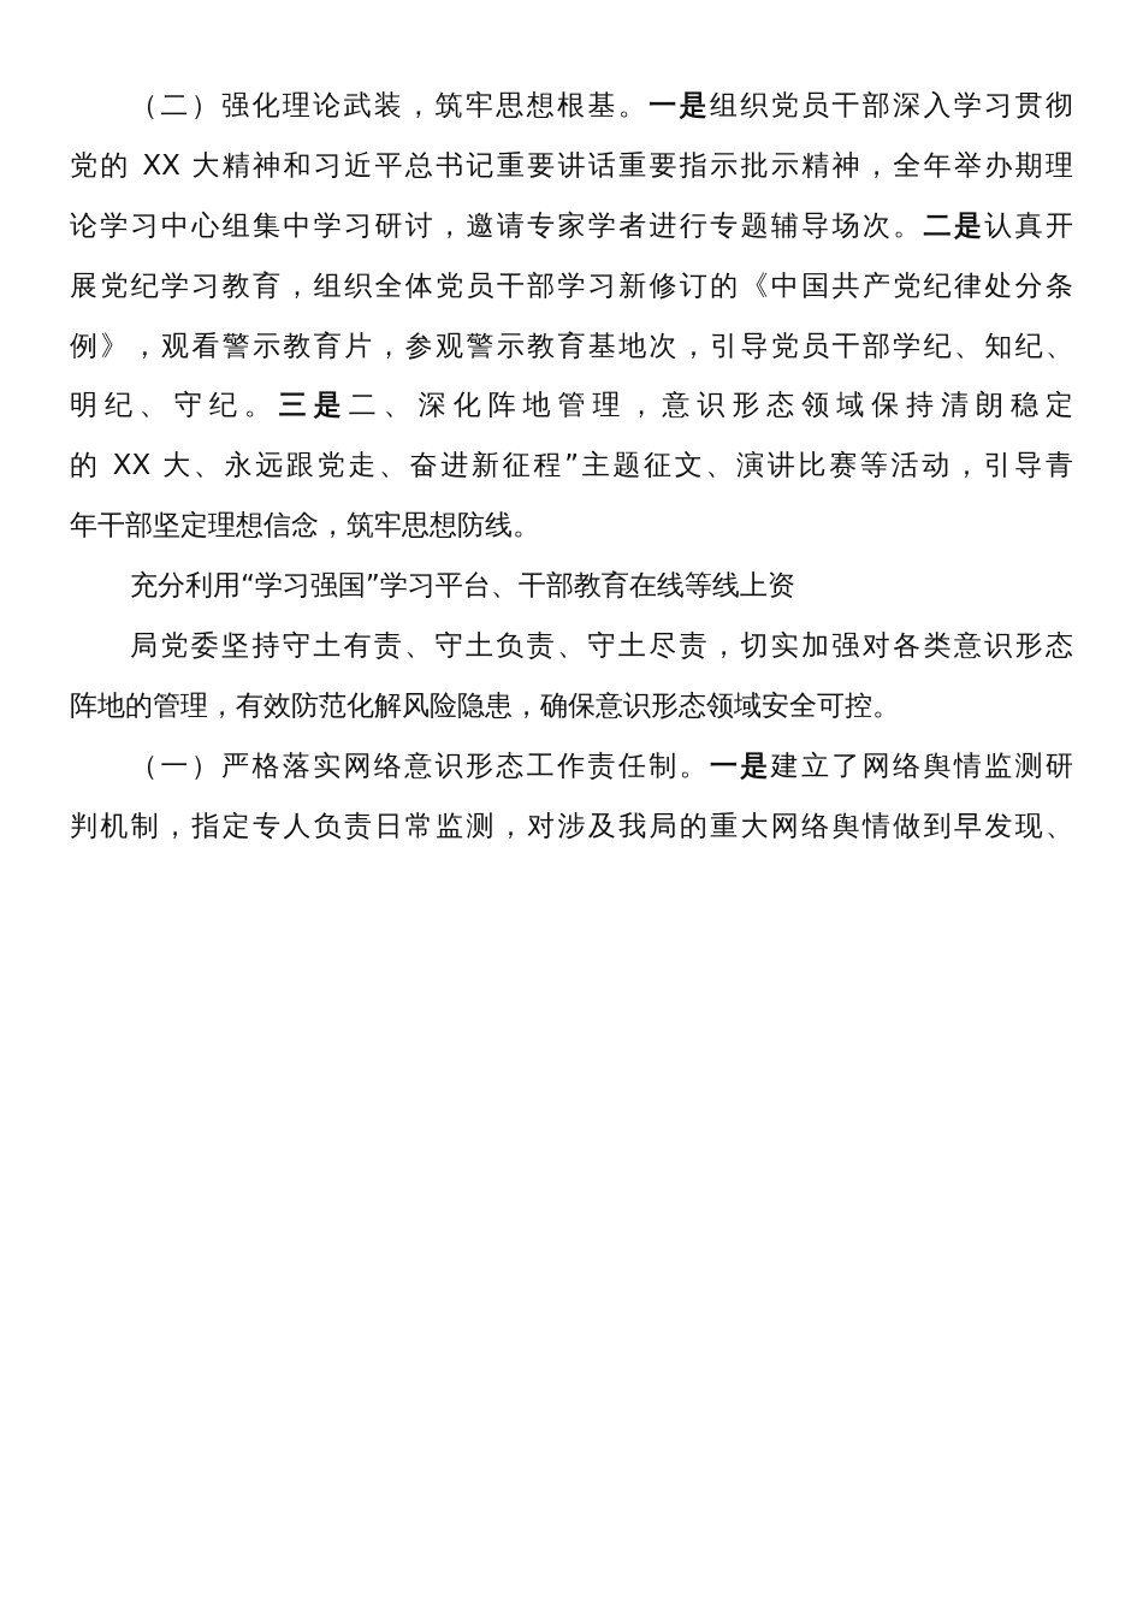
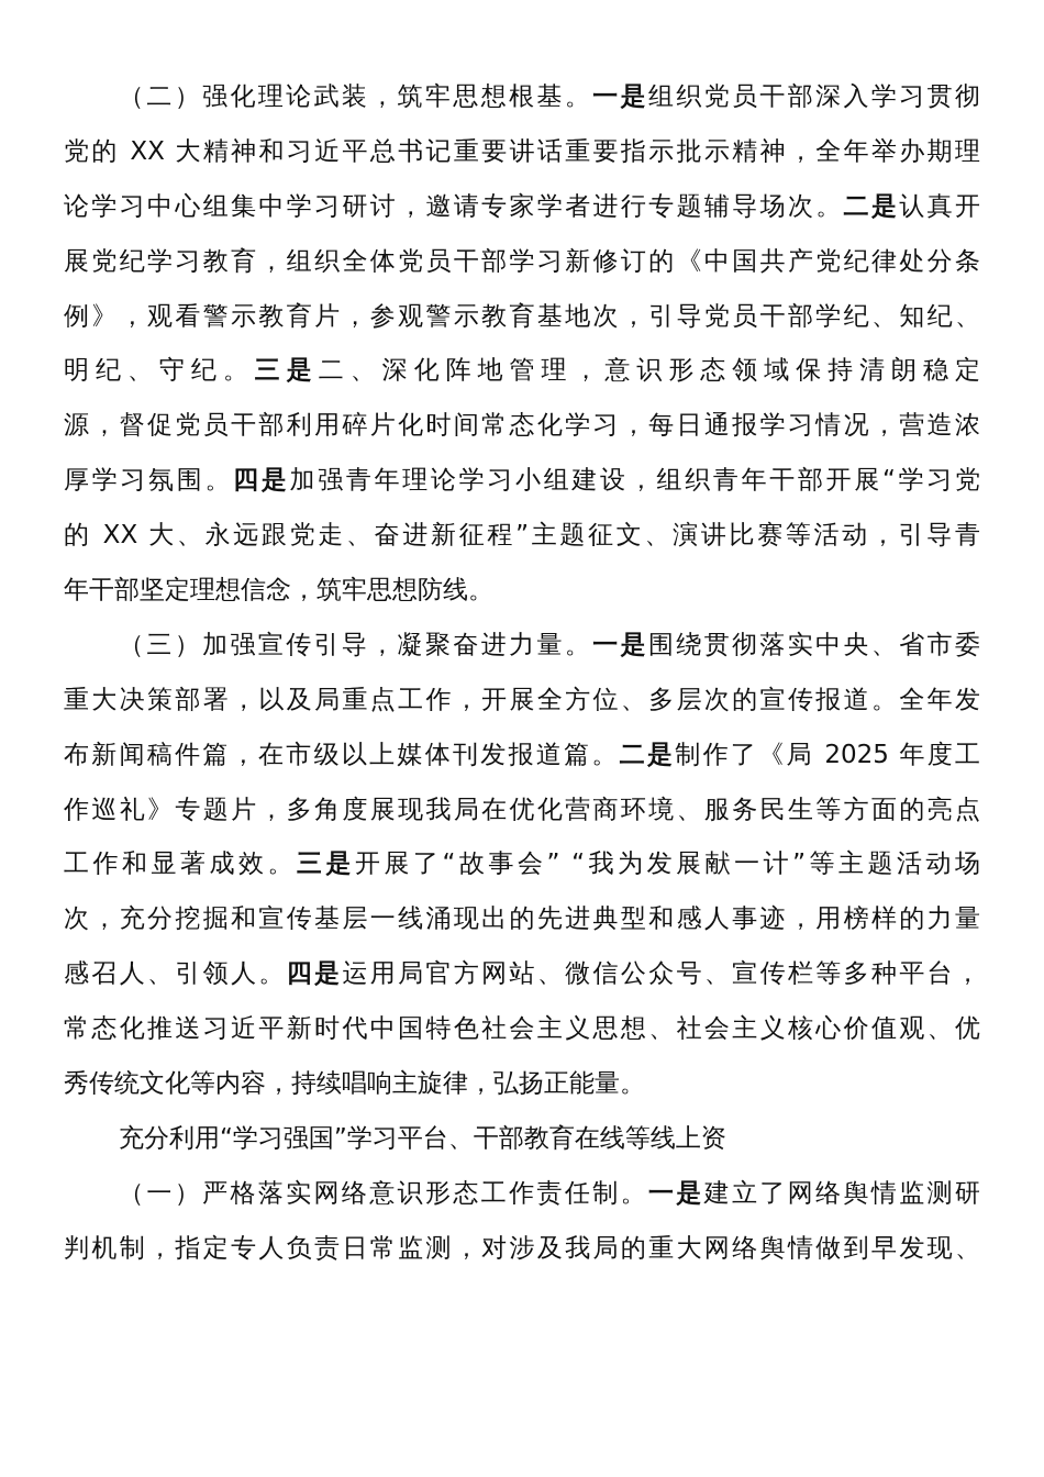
  （二）强化理论武装，筑牢思想根基。一是组织党员干部深入学习贯彻
  党的 XX 大精神和习近平总书记重要讲话重要指示批示精神，全年举办期理
  论学习中心组集中学习研讨，邀请专家学者进行专题辅导场次。二是认真开
  展党纪学习教育，组织全体党员干部学习新修订的《中国共产党纪律处分条
  例》，观看警示教育片，参观警示教育基地次，引导党员干部学纪、知纪、
  明纪、守纪。三是二、深化阵地管理，意识形态领域保持清朗稳定
+ 源，督促党员干部利用碎片化时间常态化学习，每日通报学习情况，营造浓
+ 厚学习氛围。四是加强青年理论学习小组建设，组织青年干部开展“学习党
  的 XX 大、永远跟党走、奋进新征程”主题征文、演讲比赛等活动，引导青
  年干部坚定理想信念，筑牢思想防线。
+ （三）加强宣传引导，凝聚奋进力量。一是围绕贯彻落实中央、省市委
+ 重大决策部署，以及局重点工作，开展全方位、多层次的宣传报道。全年发
+ 布新闻稿件篇，在市级以上媒体刊发报道篇。二是制作了《局 2025 年度工
+ 作巡礼》专题片，多角度展现我局在优化营商环境、服务民生等方面的亮点
+ 工作和显著成效。三是开展了“故事会” “我为发展献一计”等主题活动场
+ 次，充分挖掘和宣传基层一线涌现出的先进典型和感人事迹，用榜样的力量
+ 感召人、引领人。四是运用局官方网站、微信公众号、宣传栏等多种平台，
+ 常态化推送习近平新时代中国特色社会主义思想、社会主义核心价值观、优
+ 秀传统文化等内容，持续唱响主旋律，弘扬正能量。
  充分利用“学习强国”学习平台、干部教育在线等线上资
- 局党委坚持守土有责、守土负责、守土尽责，切实加强对各类意识形态
- 阵地的管理，有效防范化解风险隐患，确保意识形态领域安全可控。
  （一）严格落实网络意识形态工作责任制。一是建立了网络舆情监测研
  判机制，指定专人负责日常监测，对涉及我局的重大网络舆情做到早发现、
